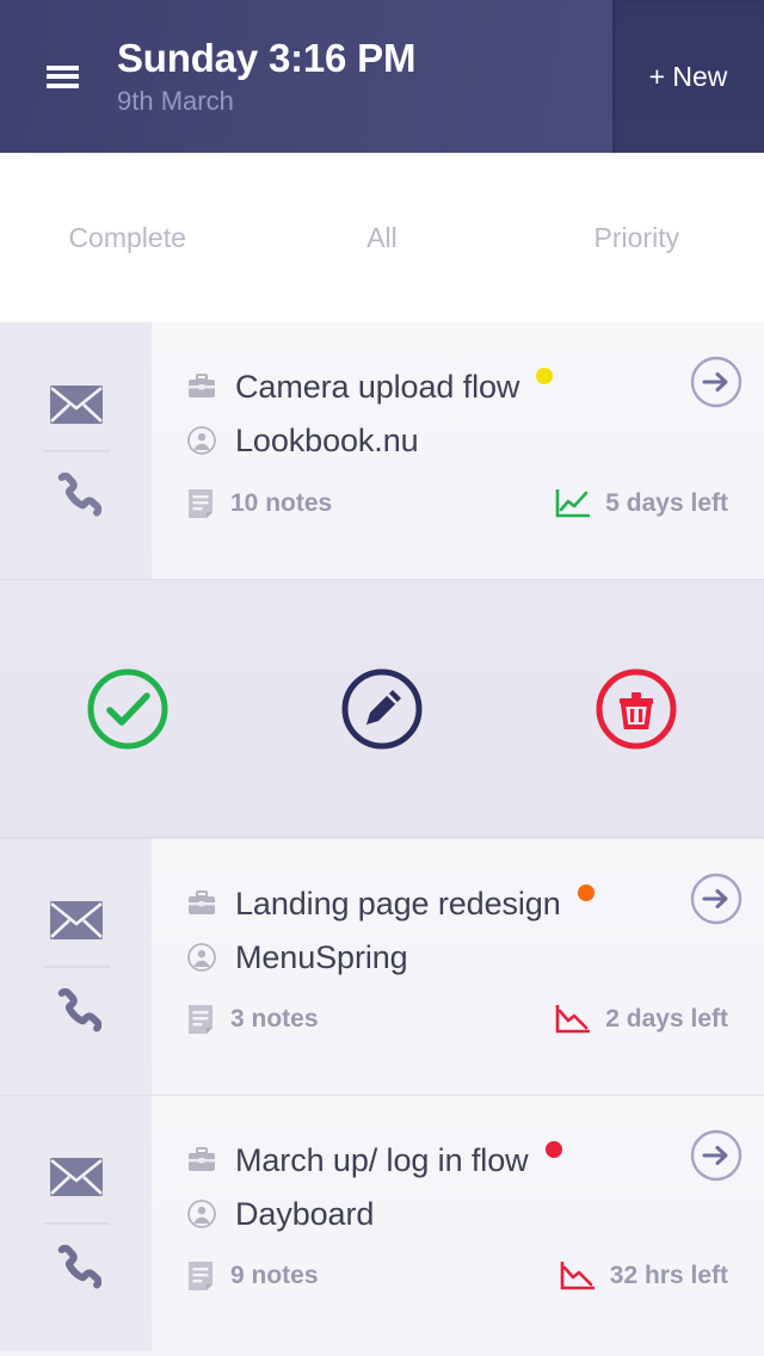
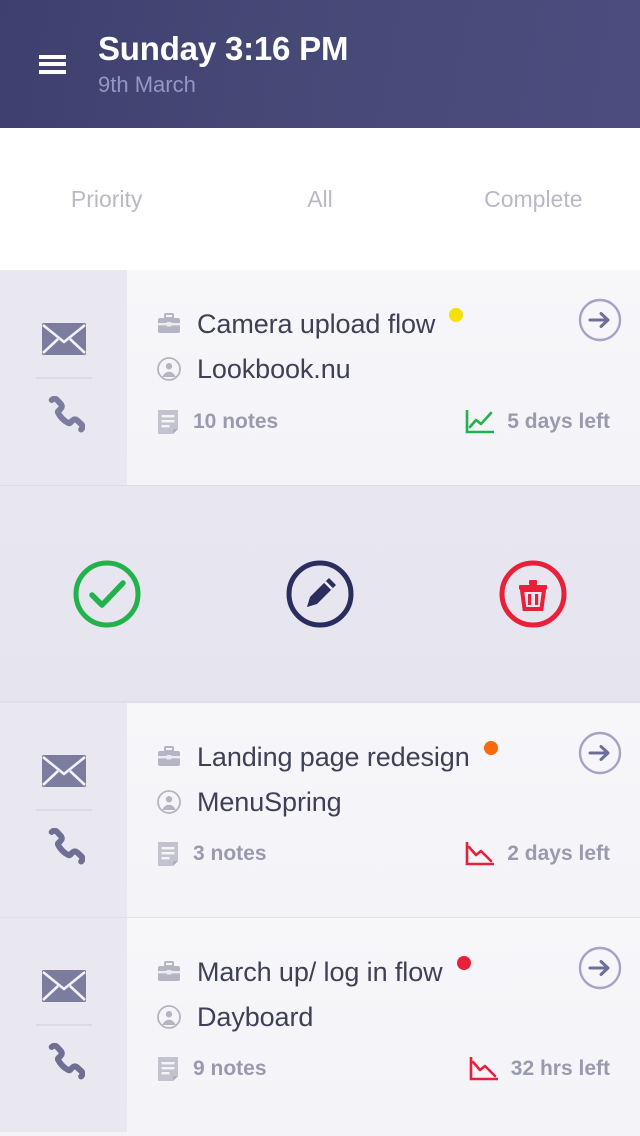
  Sunday 3:16 PM
  9th March
- + New
- Complete
+ Priority
  All
- Priority
+ Complete
  Camera upload flow
  Lookbook.nu
  10 notes
  5 days left
  Landing page redesign
  MenuSpring
  3 notes
  2 days left
  March up/ log in flow
  Dayboard
  9 notes
  32 hrs left
